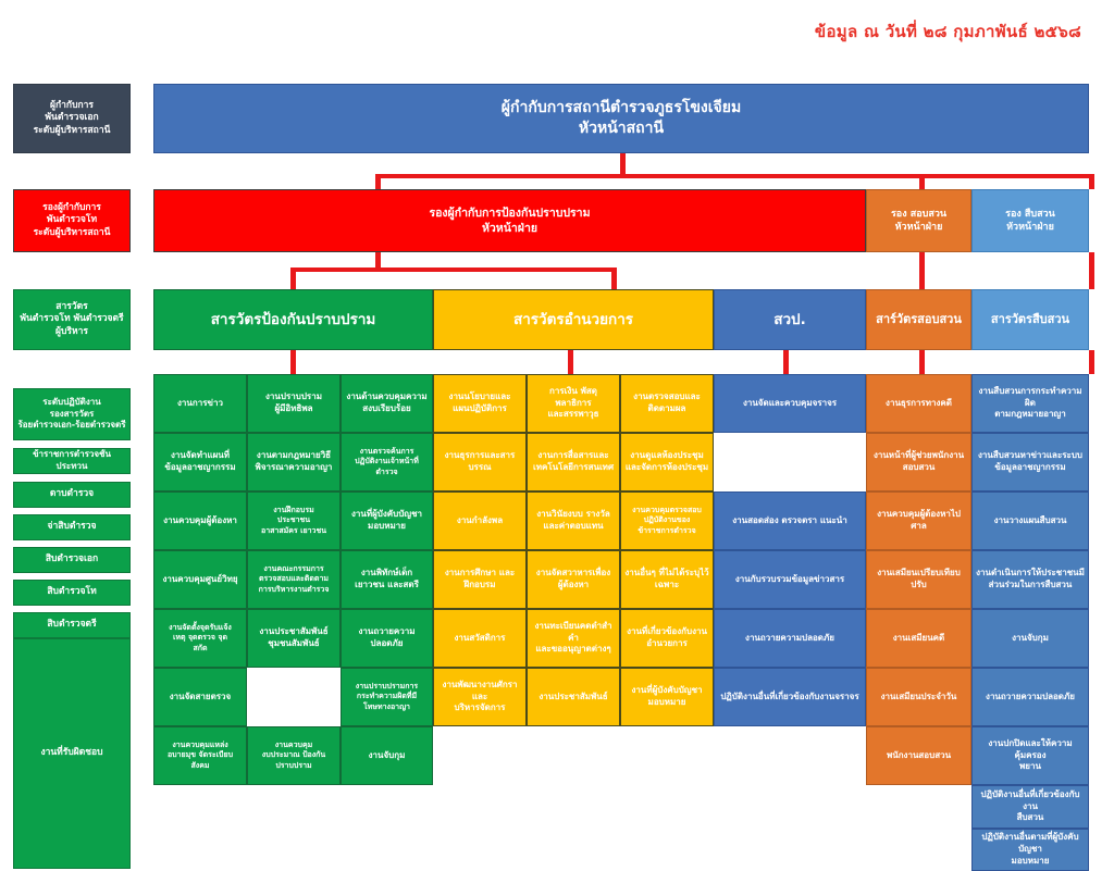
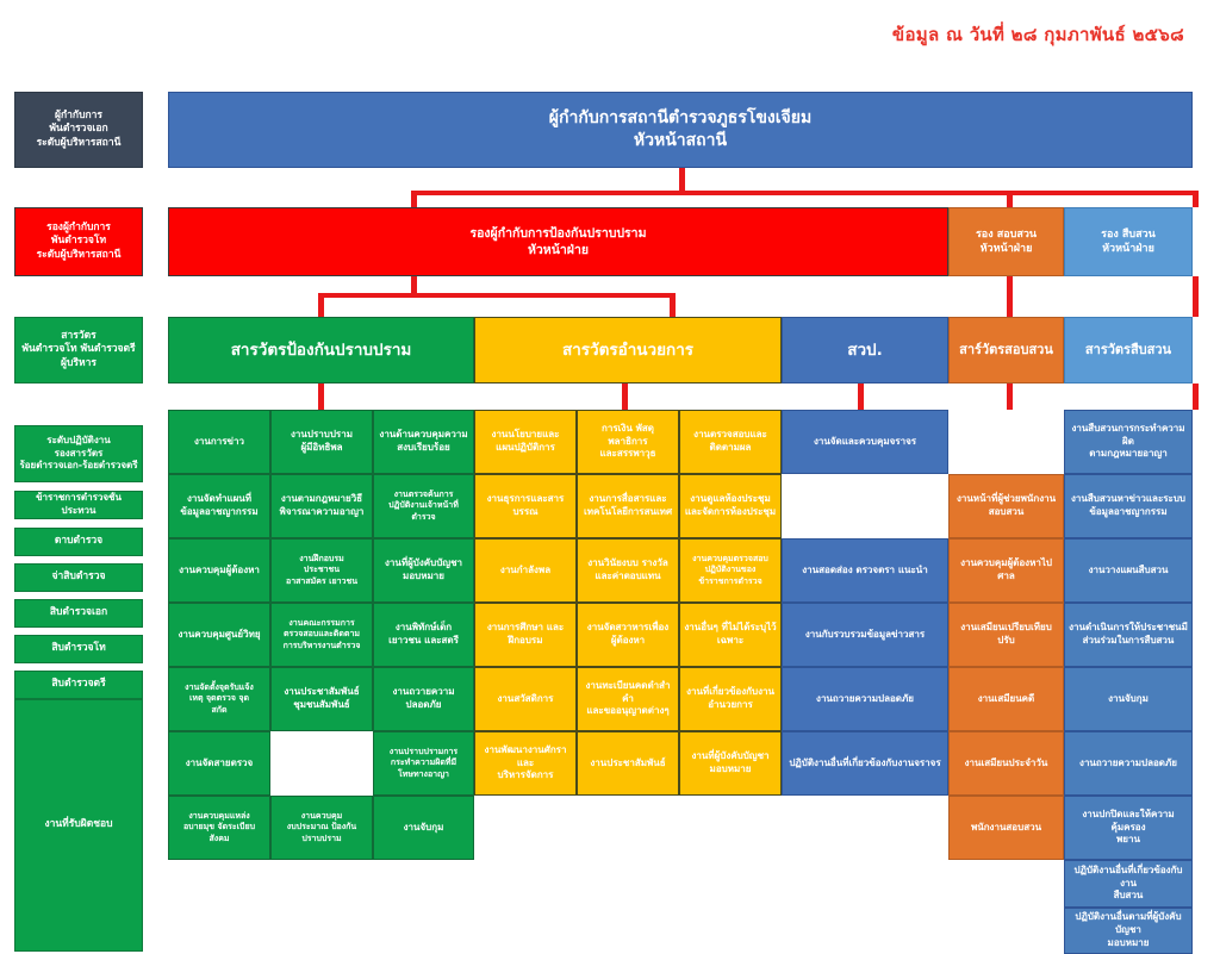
  ข้อมูล ณ วันที่ ๒๘ กุมภาพันธ์ ๒๕๖๘
  ผู้กำกับการ
  พันตำรวจเอก
  ระดับผู้บริหารสถานี
  รองผู้กำกับการ
  พันตำรวจโท
  ระดับผู้บริหารสถานี
  สารวัตร
  พันตำรวจโท พันตำรวจตรี
  ผู้บริหาร
  ระดับปฏิบัติงาน
  รองสารวัตร
  ร้อยตำรวจเอก-ร้อยตำรวจตรี
  ข้าราชการตำรวจชั้นประทวน
  ดาบตำรวจ
  จ่าสิบตำรวจ
  สิบตำรวจเอก
  สิบตำรวจโท
  สิบตำรวจตรี
  งานที่รับผิดชอบ
  ผู้กำกับการสถานีตำรวจภูธรโขงเจียม
  หัวหน้าสถานี
  รองผู้กำกับการป้องกันปราบปราม
  หัวหน้าฝ่าย
  รอง สอบสวน
  หัวหน้าฝ่าย
  รอง สืบสวน
  หัวหน้าฝ่าย
  สารวัตรป้องกันปราบปราม
  สารวัตรอำนวยการ
  สวป.
  สาร์วัตรสอบสวน
  สารวัตรสืบสวน
  งานการข่าว
  งานจัดทำแผนที่
  ข้อมูลอาชญากรรม
  งานควบคุมผู้ต้องหา
  งานควบคุมศูนย์วิทยุ
  งานจัดตั้งจุดรับแจ้ง
  เหตุ จุดตรวจ จุด
  สกัด
  งานจัดสายตรวจ
  งานควบคุมแหล่ง
  อบายมุข จัดระเบียบ
  สังคม
  งานปราบปราม
  ผู้มีอิทธิพล
  งานตามกฎหมายวิธี
  พิจารณาความอาญา
  งานฝึกอบรม
  ประชาชน
  อาสาสมัคร เยาวชน
  งานคณะกรรมการ
  ตรวจสอบและติดตาม
  การบริหารงานตำรวจ
  งานประชาสัมพันธ์
  ชุมชนสัมพันธ์
  งานควบคุม
  งบประมาณ ป้องกัน
  ปราบปราม
  งานด้านควบคุมความ
  สงบเรียบร้อย
  งานตรวจค้นการ
  ปฏิบัติงานเจ้าหน้าที่
  ตำรวจ
  งานที่ผู้บังคับบัญชา
  มอบหมาย
  งานพิทักษ์เด็ก
  เยาวชน และสตรี
  งานถวายความ
  ปลอดภัย
  งานปราบปรามการ
  กระทำความผิดที่มี
  โทษทางอาญา
  งานจับกุม
  งานนโยบายและ
  แผนปฏิบัติการ
  งานธุรการและสาร
  บรรณ
  งานกำลังพล
  งานการศึกษา และ
  ฝึกอบรม
  งานสวัสดิการ
  งานพัฒนางานศักราและ
  บริหารจัดการ
  การเงิน พัสดุ พลาธิการ
  และสรรพาวุธ
  งานการสื่อสารและ
  เทคโนโลยีการสนเทศ
  งานวินัยงบบ รางวัล
  และค่าตอบแทน
  งานจัดสวาหารเพื่อง
  ผู้ต้องหา
  งานทะเบียนคดตำสำคำ
  และขออนุญาตต่างๆ
  งานประชาสัมพันธ์
  งานตรวจสอบและ
  ติดตามผล
  งานดูแลห้องประชุม
  และจัดการห้องประชุม
  งานควบคุมตรวจสอบ
  ปฏิบัติงานของ
  ข้าราชการตำรวจ
  งานอื่นๆ ที่ไม่ได้ระบุไว้
  เฉพาะ
  งานที่เกี่ยวข้องกับงาน
  อำนวยการ
  งานที่ผู้บังคับบัญชา
  มอบหมาย
  งานจัดและควบคุมจราจร
  งานสอดส่อง ตรวจตรา แนะนำ
  งานกับรวบรวมข้อมูลข่าวสาร
  งานถวายความปลอดภัย
  ปฏิบัติงานอื่นที่เกี่ยวข้องกับงานจราจร
- งานธุรการทางคดี
  งานหน้าที่ผู้ช่วยพนักงาน
  สอบสวน
  งานควบคุมผู้ต้องหาไปศาล
  งานเสมียนเปรียบเทียบปรับ
  งานเสมียนคดี
  งานเสมียนประจำวัน
  พนักงานสอบสวน
  งานสืบสวนการกระทำความผิด
  ตามกฎหมายอาญา
  งานสืบสวนหาข่าวและระบบ
  ข้อมูลอาชญากรรม
  งานวางแผนสืบสวน
  งานดำเนินการให้ประชาชนมี
  ส่วนร่วมในการสืบสวน
  งานจับกุม
  งานถวายความปลอดภัย
  งานปกปิดและให้ความคุ้มครอง
  พยาน
  ปฏิบัติงานอื่นที่เกี่ยวข้องกับงาน
  สืบสวน
  ปฏิบัติงานอื่นตามที่ผู้บังคับบัญชา
  มอบหมาย
